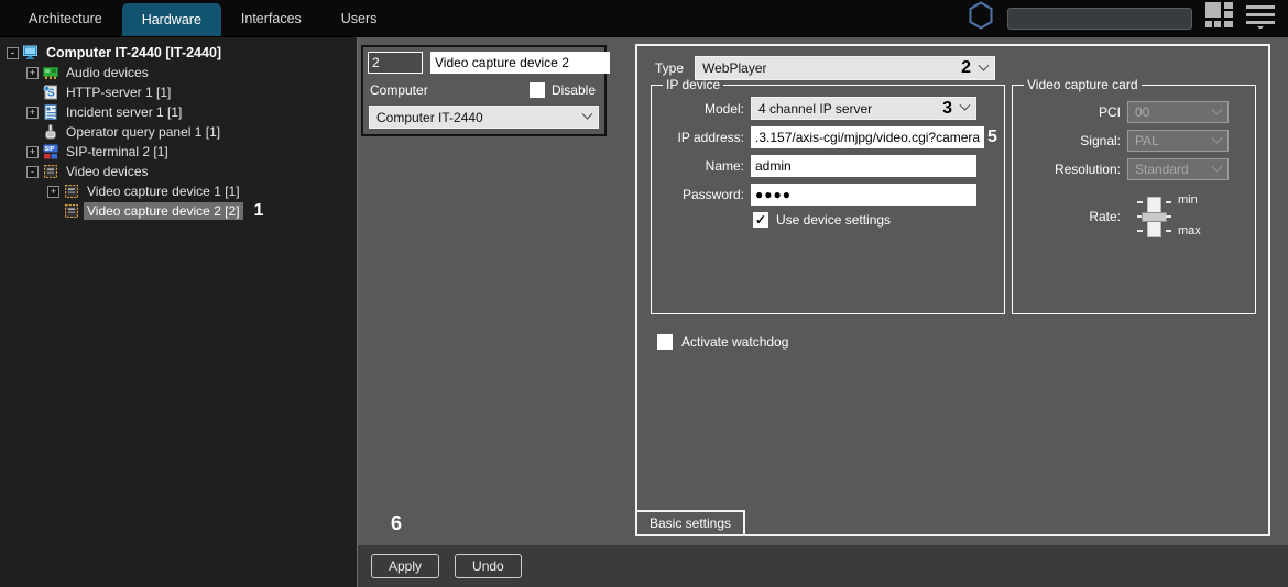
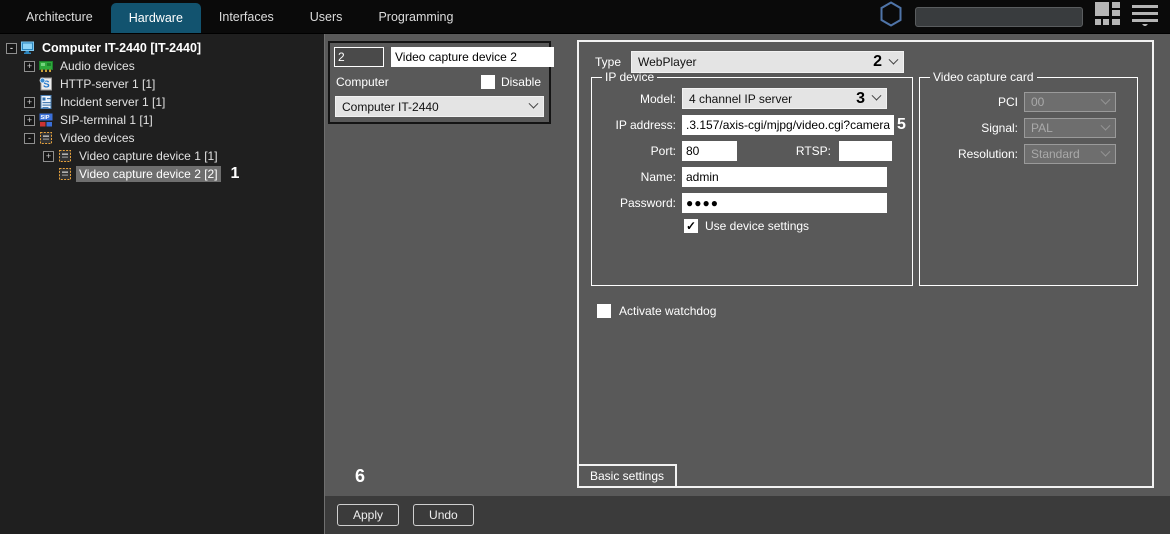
  Architecture
  Hardware
  Interfaces
  Users
+ Programming
  -
  Computer IT-2440 [IT-2440]
  +
  Audio devices
  S
  HTTP-server 1 [1]
  +
  Incident server 1 [1]
- Operator query panel 1 [1]
  +
- SIP-terminal 2 [1]
+ SIP-terminal 1 [1]
  -
  Video devices
  +
  Video capture device 1 [1]
  Video capture device 2 [2]
  1
  2
  Video capture device 2
  Computer
  Disable
  Computer IT-2440
  6
  Type
  WebPlayer
  2
  IP device
  Model:
  4 channel IP server
  3
  IP address:
  .3.157/axis-cgi/mjpg/video.cgi?camera
  5
+ Port:
+ 80
+ RTSP:
  Name:
  admin
  Password:
  ●●●●
  Use device settings
  Video capture card
  PCI
  00
  Signal:
  PAL
  Resolution:
  Standard
- Rate:
- min
- max
  Activate watchdog
  Basic settings
  Apply
  Undo
